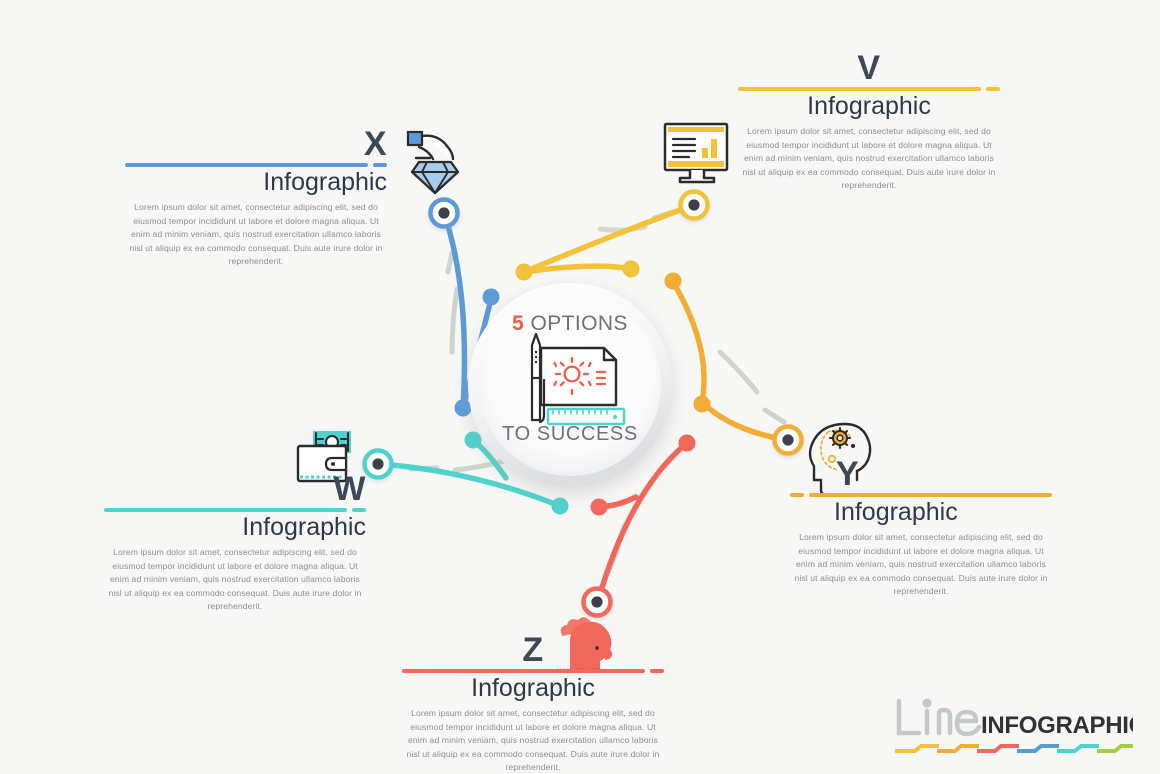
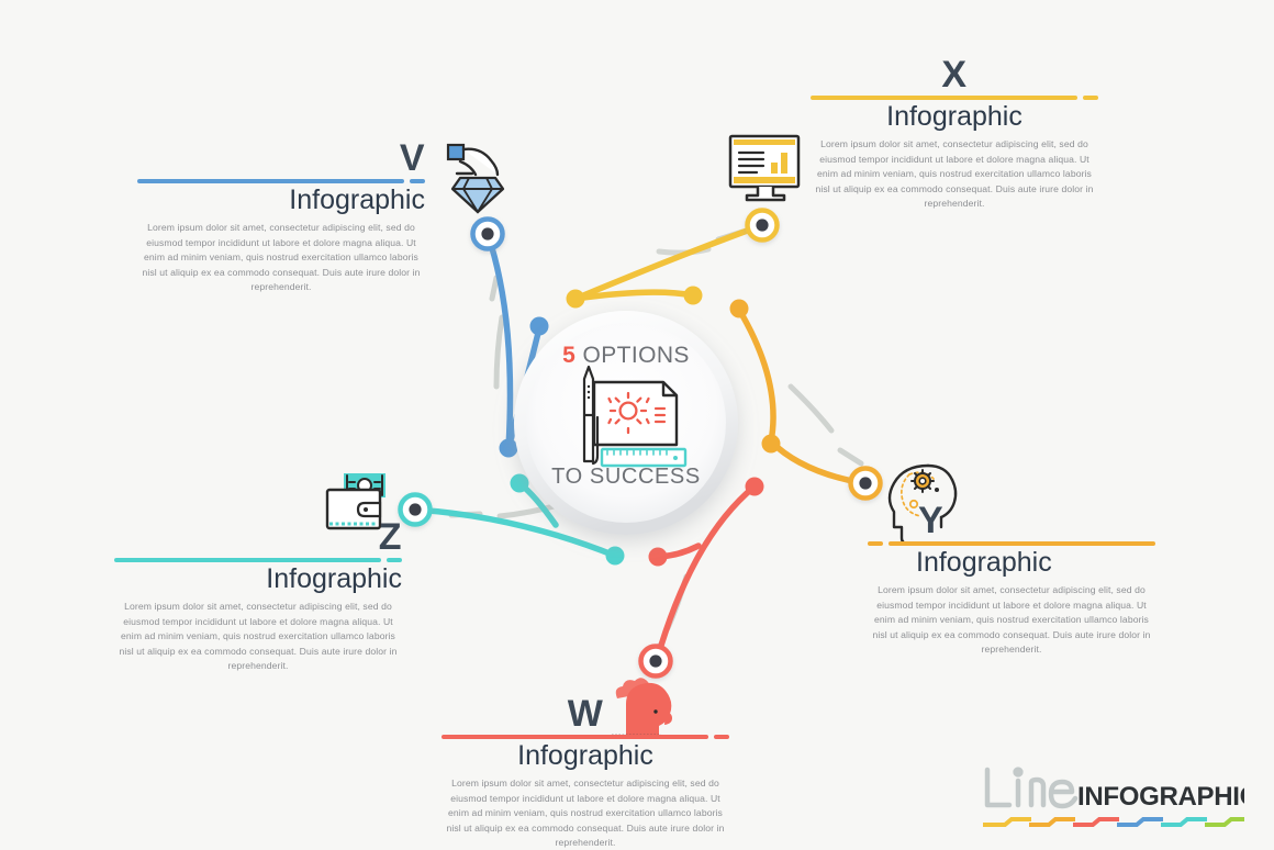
- X
+ V
  Infographic
  Lorem ipsum dolor sit amet, consectetur adipiscing elit, sed do eiusmod tempor incididunt ut labore et dolore magna aliqua. Ut enim ad minim veniam, quis nostrud exercitation ullamco laboris nisl ut aliquip ex ea commodo consequat. Duis aute irure dolor in reprehenderit.
- V
+ X
  Infographic
  Lorem ipsum dolor sit amet, consectetur adipiscing elit, sed do eiusmod tempor incididunt ut labore et dolore magna aliqua. Ut enim ad minim veniam, quis nostrud exercitation ullamco laboris nisl ut aliquip ex ea commodo consequat. Duis aute irure dolor in reprehenderit.
  Y
  Infographic
  Lorem ipsum dolor sit amet, consectetur adipiscing elit, sed do eiusmod tempor incididunt ut labore et dolore magna aliqua. Ut enim ad minim veniam, quis nostrud exercitation ullamco laboris nisl ut aliquip ex ea commodo consequat. Duis aute irure dolor in reprehenderit.
- Z
+ W
  Infographic
  Lorem ipsum dolor sit amet, consectetur adipiscing elit, sed do eiusmod tempor incididunt ut labore et dolore magna aliqua. Ut enim ad minim veniam, quis nostrud exercitation ullamco laboris nisl ut aliquip ex ea commodo consequat. Duis aute irure dolor in reprehenderit.
- W
+ Z
  Infographic
  Lorem ipsum dolor sit amet, consectetur adipiscing elit, sed do eiusmod tempor incididunt ut labore et dolore magna aliqua. Ut enim ad minim veniam, quis nostrud exercitation ullamco laboris nisl ut aliquip ex ea commodo consequat. Duis aute irure dolor in reprehenderit.
  5 OPTIONS
  TO SUCCESS
  INFOGRAPHI
